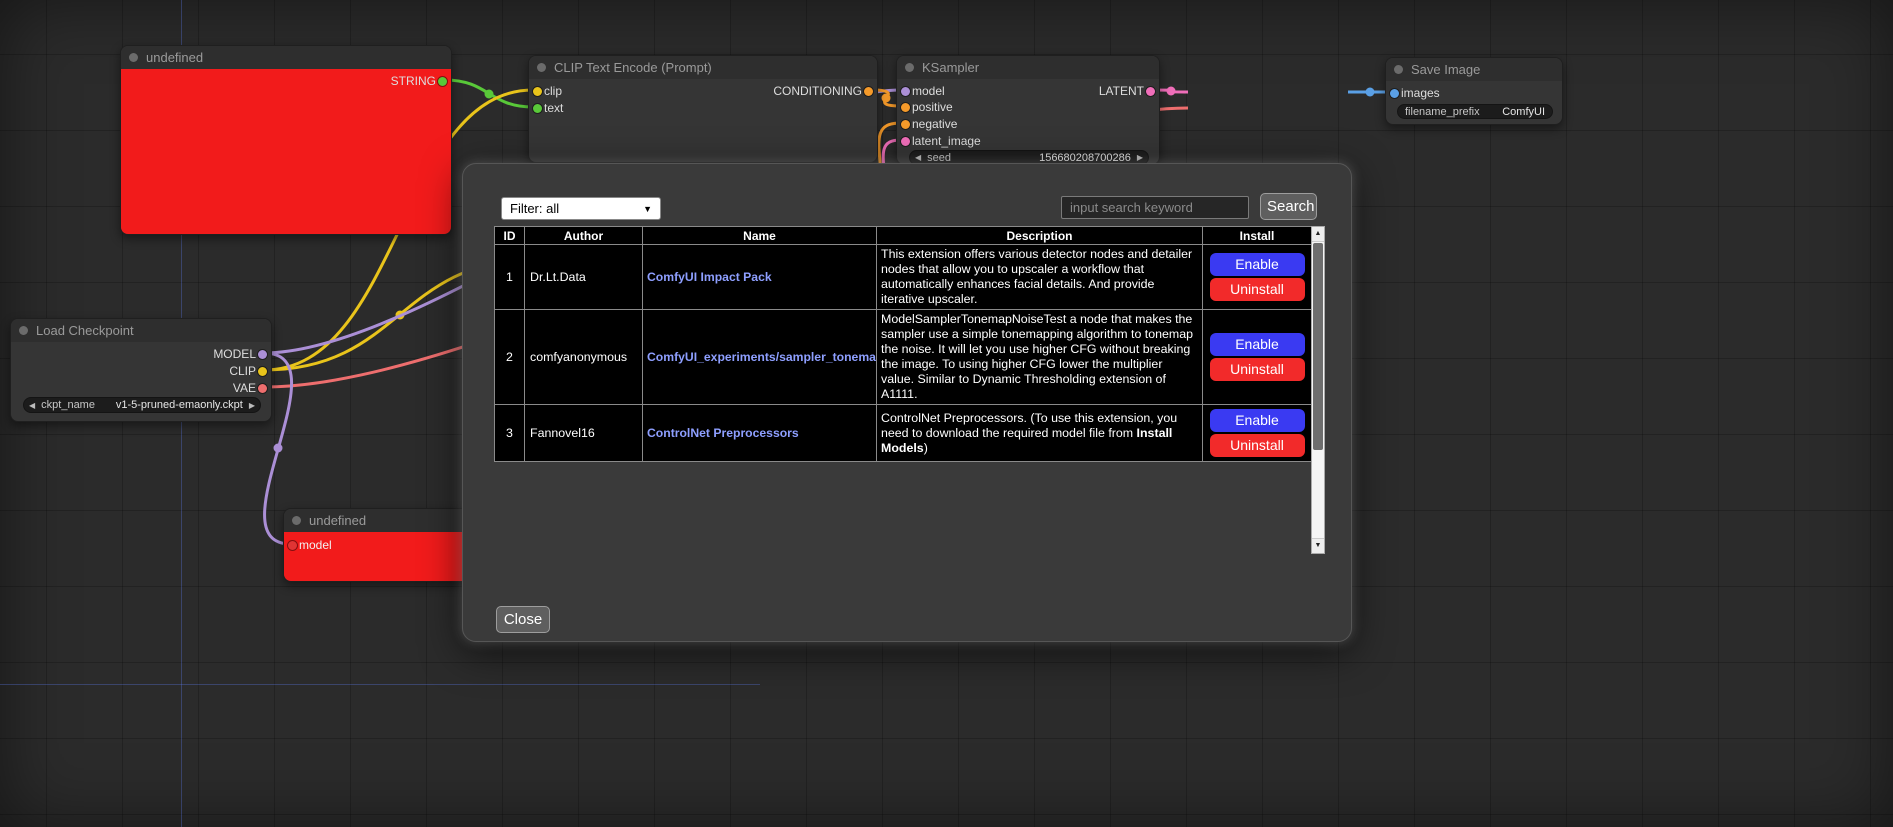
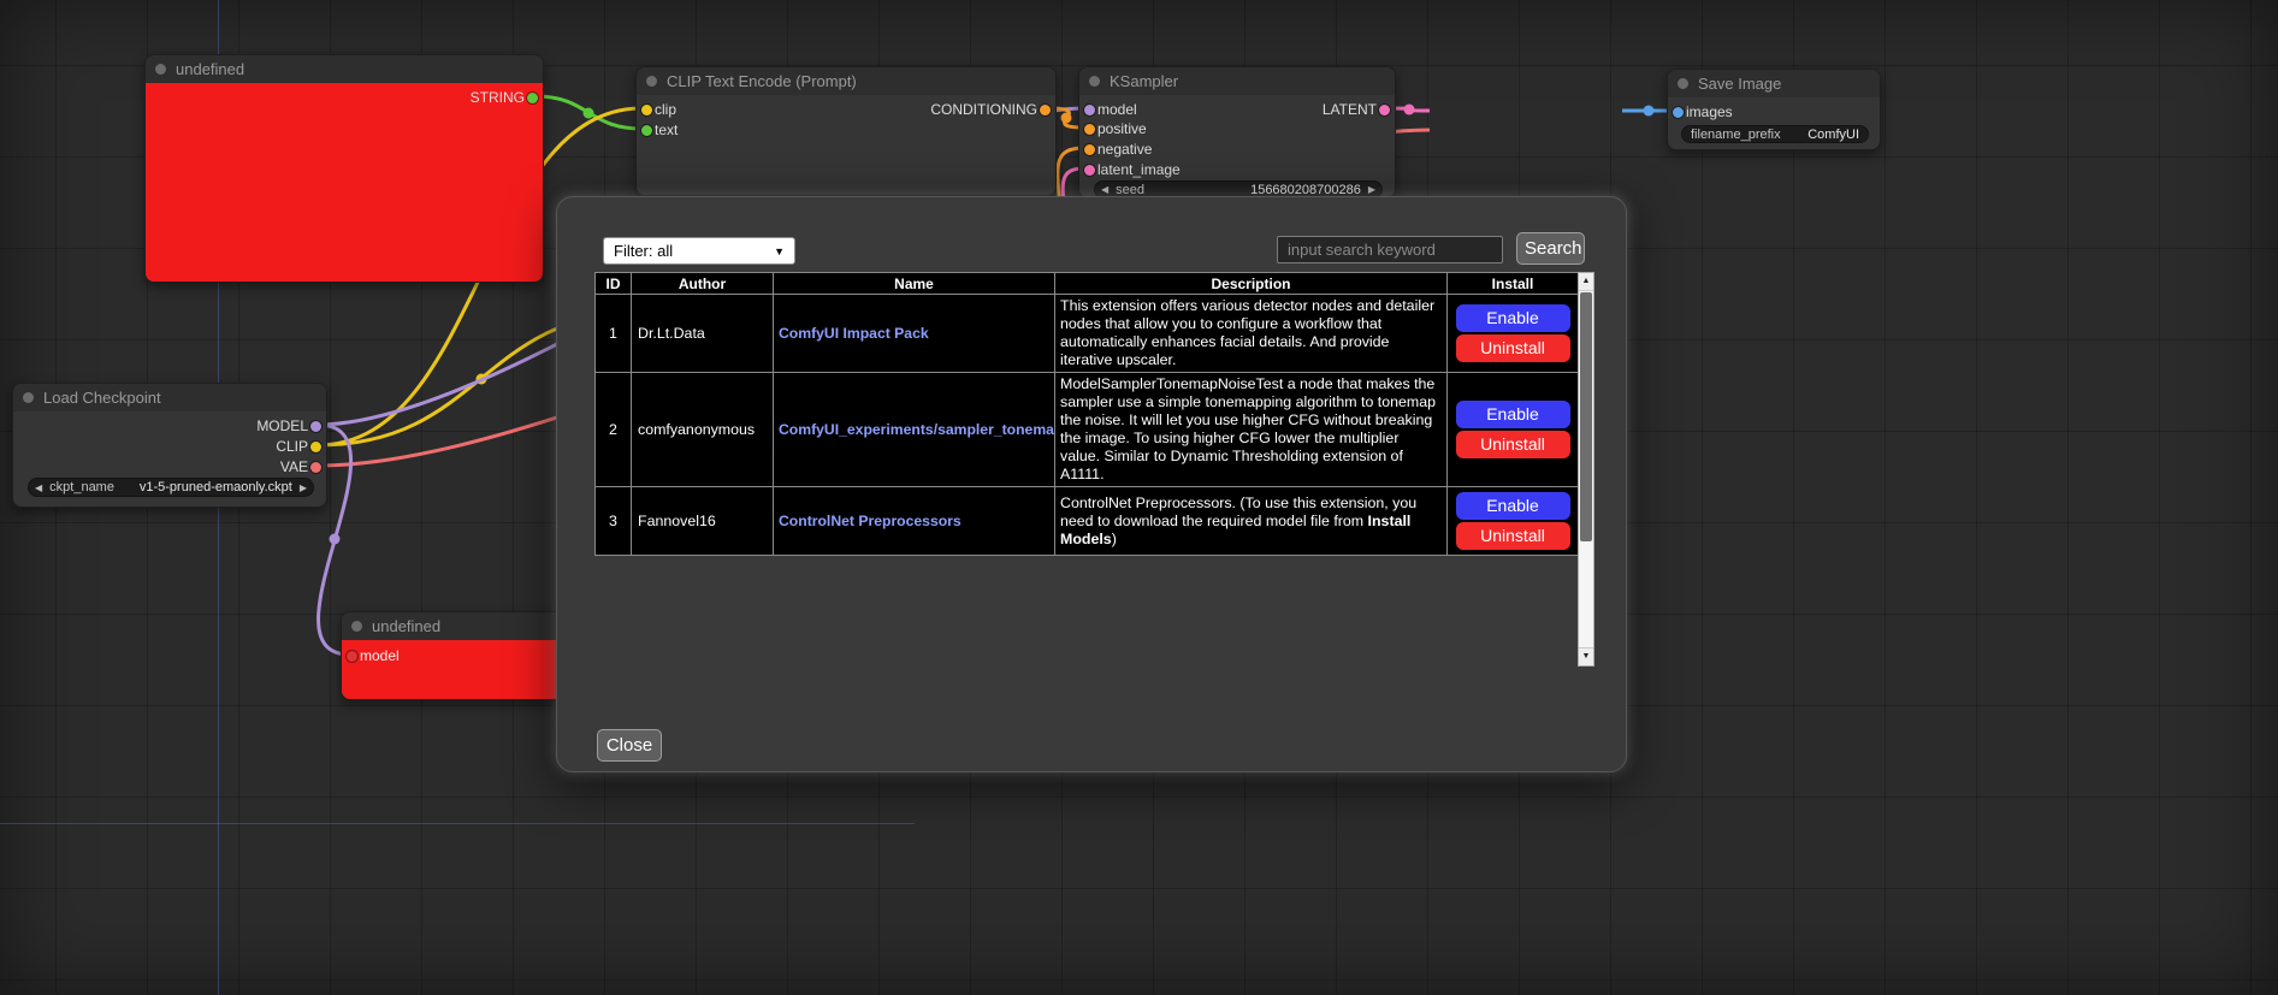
  undefined
  STRING
  CLIP Text Encode (Prompt)
  clip
  text
  CONDITIONING
  KSampler
  model
  positive
  negative
  latent_image
  LATENT
  ◀
  seed
  156680208700286
  ▶
  Save Image
  images
  filename_prefix
  ComfyUI
  Load Checkpoint
  MODEL
  CLIP
  VAE
  ◀
  ckpt_name
  v1-5-pruned-emaonly.ckpt
  ▶
  undefined
  model
  Filter: all
  ▼
  input search keyword
  Search
  ID	Author	Name	Description	Install
- 1	Dr.Lt.Data	ComfyUI Impact Pack	This extension offers various detector nodes and detailer nodes that allow you to upscaler a workflow that automatically enhances facial details. And provide iterative upscaler.	Enable Uninstall
+ 1	Dr.Lt.Data	ComfyUI Impact Pack	This extension offers various detector nodes and detailer nodes that allow you to configure a workflow that automatically enhances facial details. And provide iterative upscaler.	Enable Uninstall
  2	comfyanonymous	ComfyUI_experiments/sampler_tonema	ModelSamplerTonemapNoiseTest a node that makes the sampler use a simple tonemapping algorithm to tonemap the noise. It will let you use higher CFG without breaking the image. To using higher CFG lower the multiplier value. Similar to Dynamic Thresholding extension of A1111.	Enable Uninstall
  3	Fannovel16	ControlNet Preprocessors	ControlNet Preprocessors. (To use this extension, you need to download the required model file from Install Models)	Enable Uninstall
  Close
